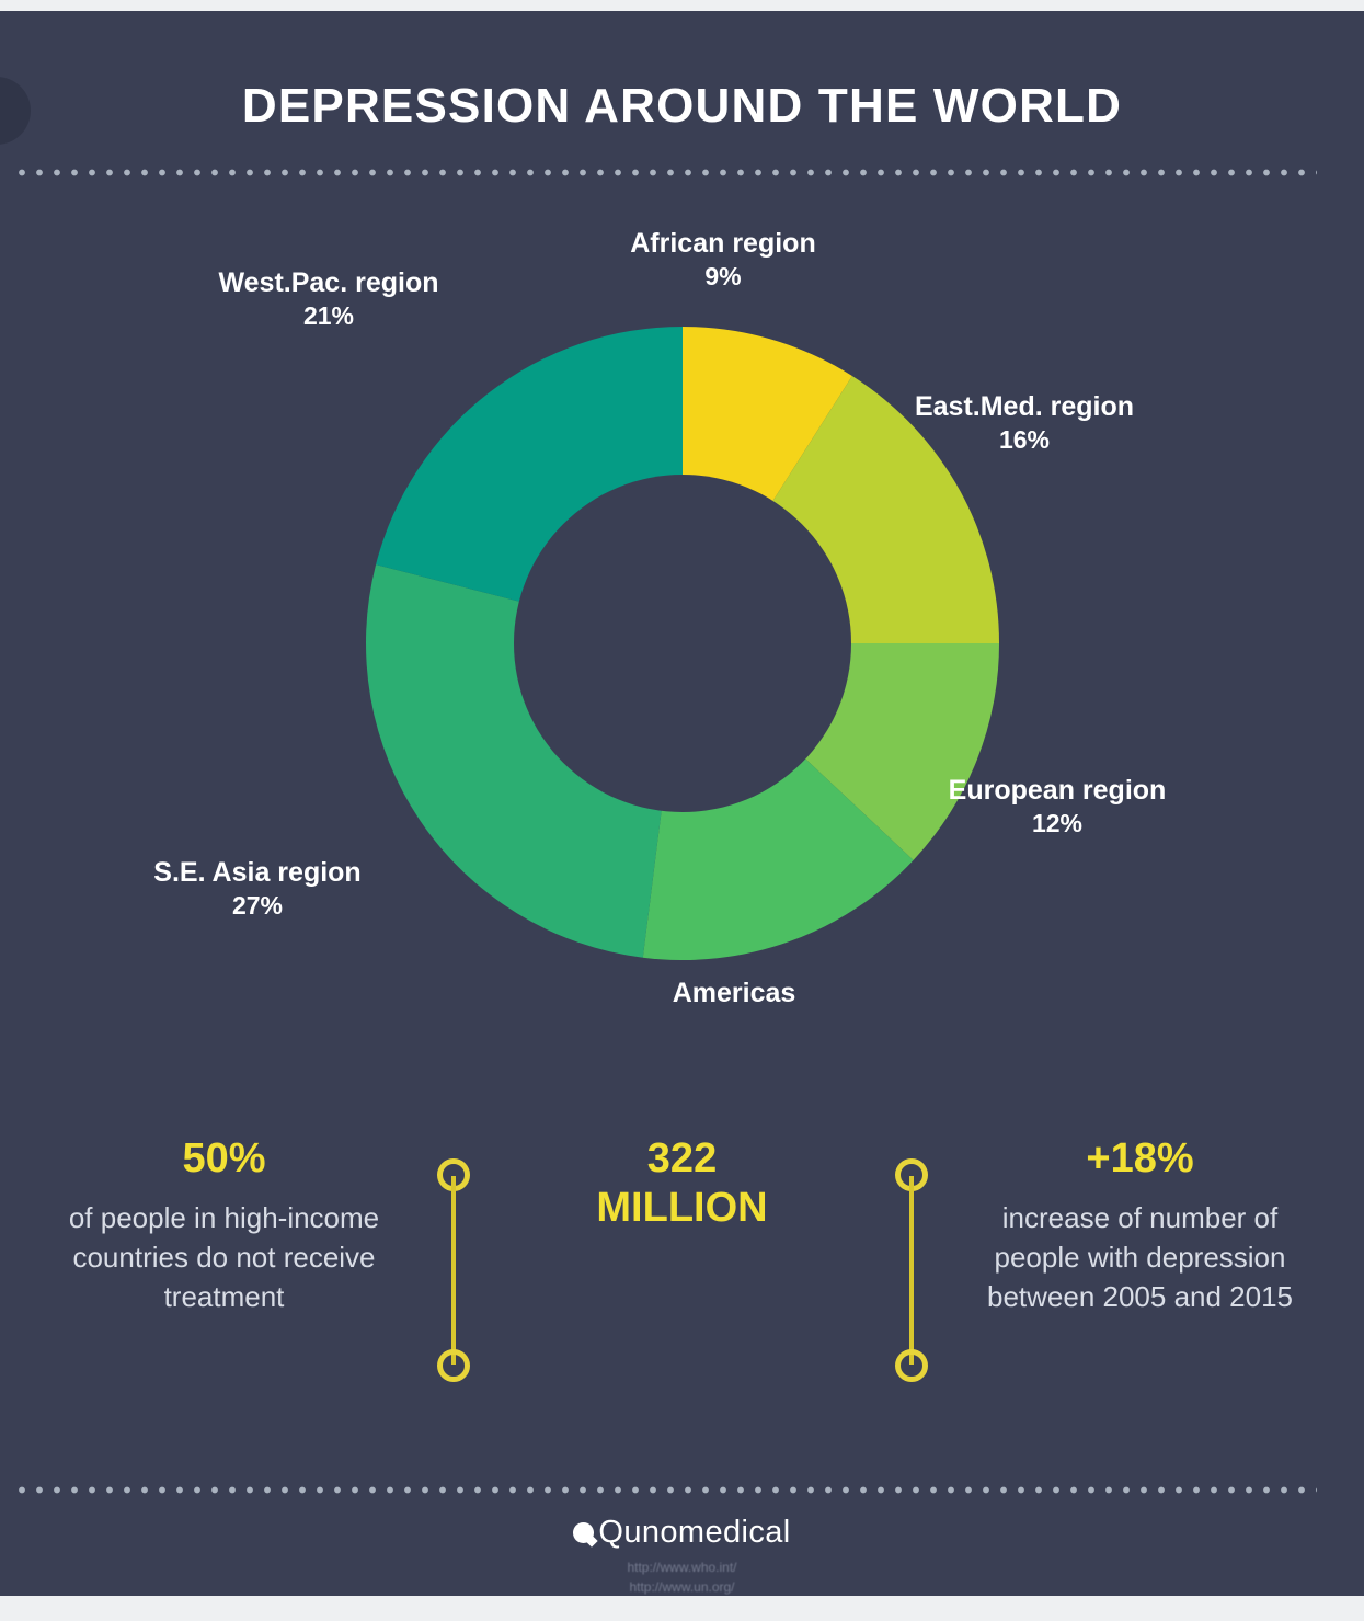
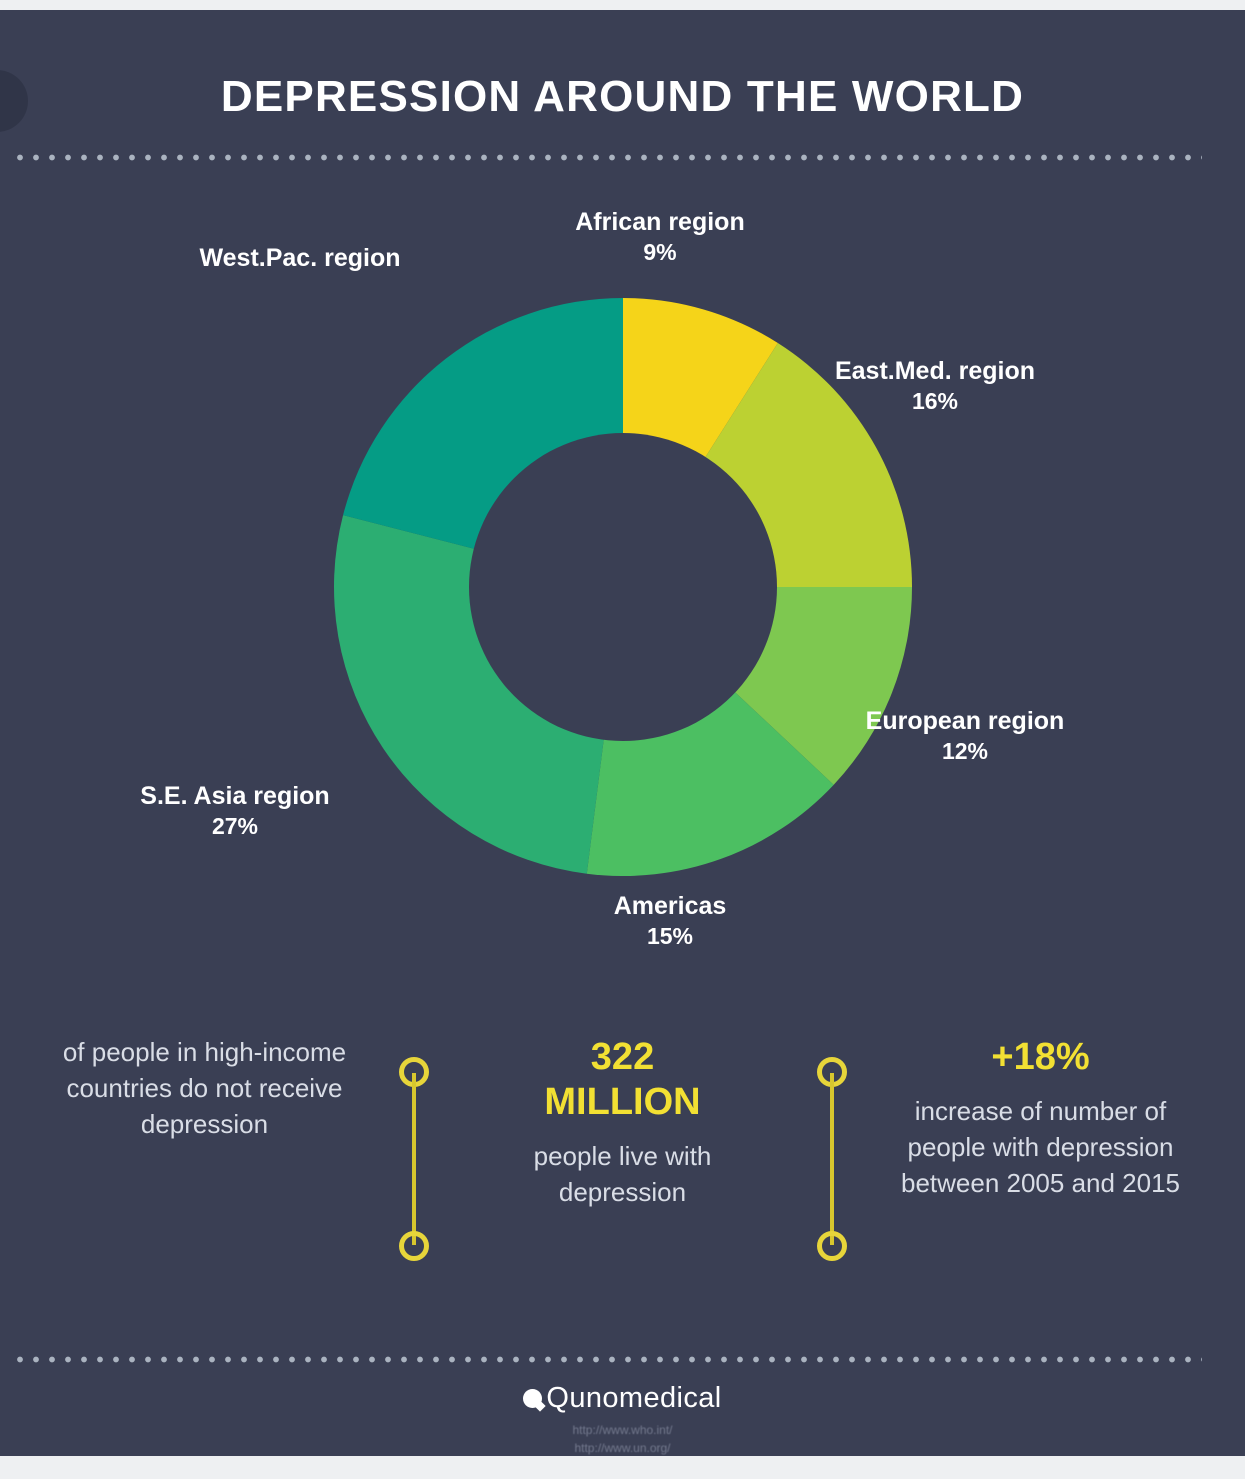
  DEPRESSION AROUND THE WORLD
  African region
  9%
  East.Med. region
  16%
  European region
  12%
  Americas
+ 15%
  S.E. Asia region
  27%
  West.Pac. region
- 21%
- 50%
- of people in high-income countries do not receive treatment
+ of people in high-income countries do not receive depression
  322
  MILLION
+ people live with depression
  +18%
  increase of number of people with depression between 2005 and 2015
  Qunomedical
  http://www.who.int/
  http://www.un.org/
